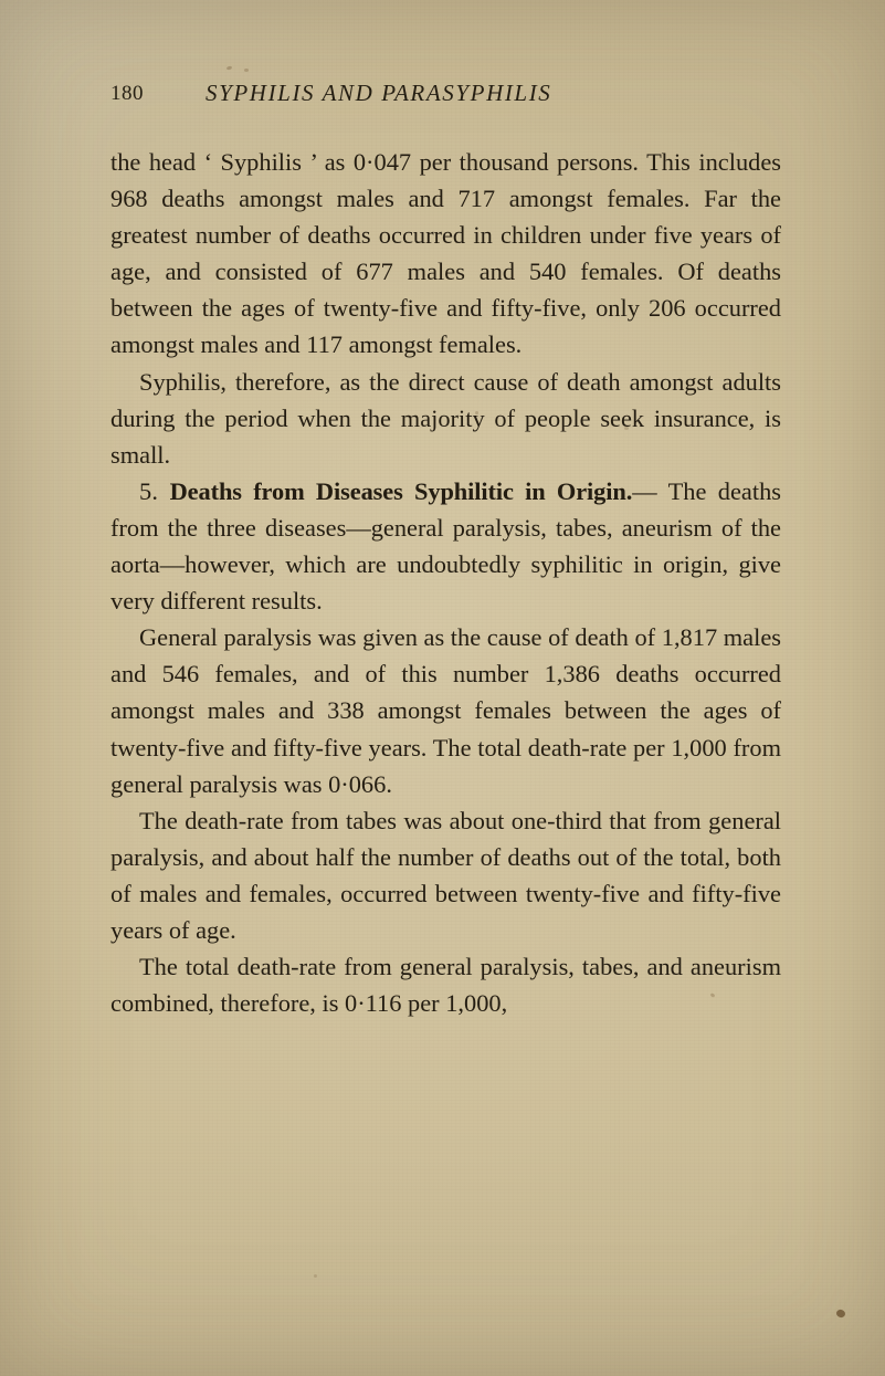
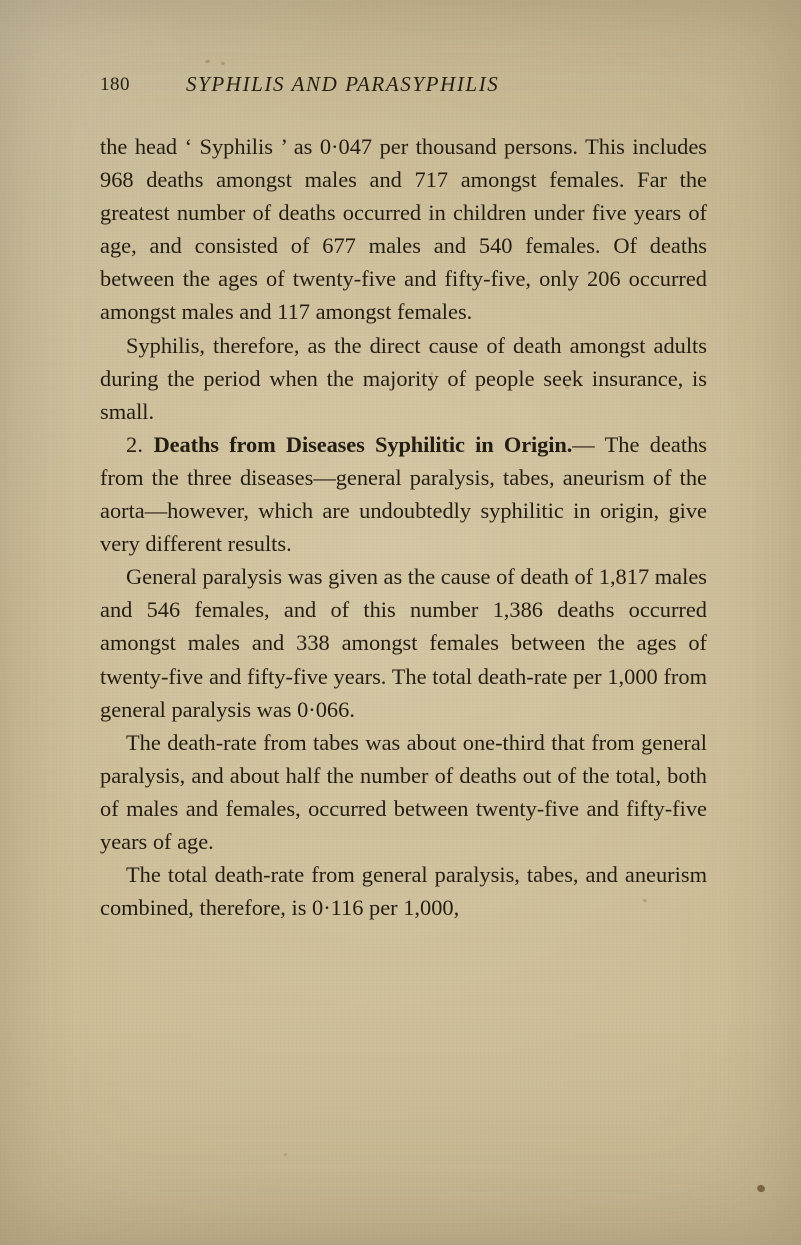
  180
  SYPHILIS AND PARASYPHILIS
  the head ‘ Syphilis ’ as 0·047 per thousand persons. This includes 968 deaths amongst males and 717 amongst females. Far the greatest number of deaths occurred in children under five years of age, and consisted of 677 males and 540 females. Of deaths between the ages of twenty-five and fifty-five, only 206 occurred amongst males and 117 amongst females.
  Syphilis, therefore, as the direct cause of death amongst adults during the period when the majority of people seek insurance, is small.
- 5. Deaths from Diseases Syphilitic in Origin.— The deaths from the three diseases—general paralysis, tabes, aneurism of the aorta—however, which are undoubtedly syphilitic in origin, give very different results.
+ 2. Deaths from Diseases Syphilitic in Origin.— The deaths from the three diseases—general paralysis, tabes, aneurism of the aorta—however, which are undoubtedly syphilitic in origin, give very different results.
  General paralysis was given as the cause of death of 1,817 males and 546 females, and of this number 1,386 deaths occurred amongst males and 338 amongst females between the ages of twenty-five and fifty-five years. The total death-rate per 1,000 from general paralysis was 0·066.
  The death-rate from tabes was about one-third that from general paralysis, and about half the number of deaths out of the total, both of males and females, occurred between twenty-five and fifty-five years of age.
  The total death-rate from general paralysis, tabes, and aneurism combined, therefore, is 0·116 per 1,000,
